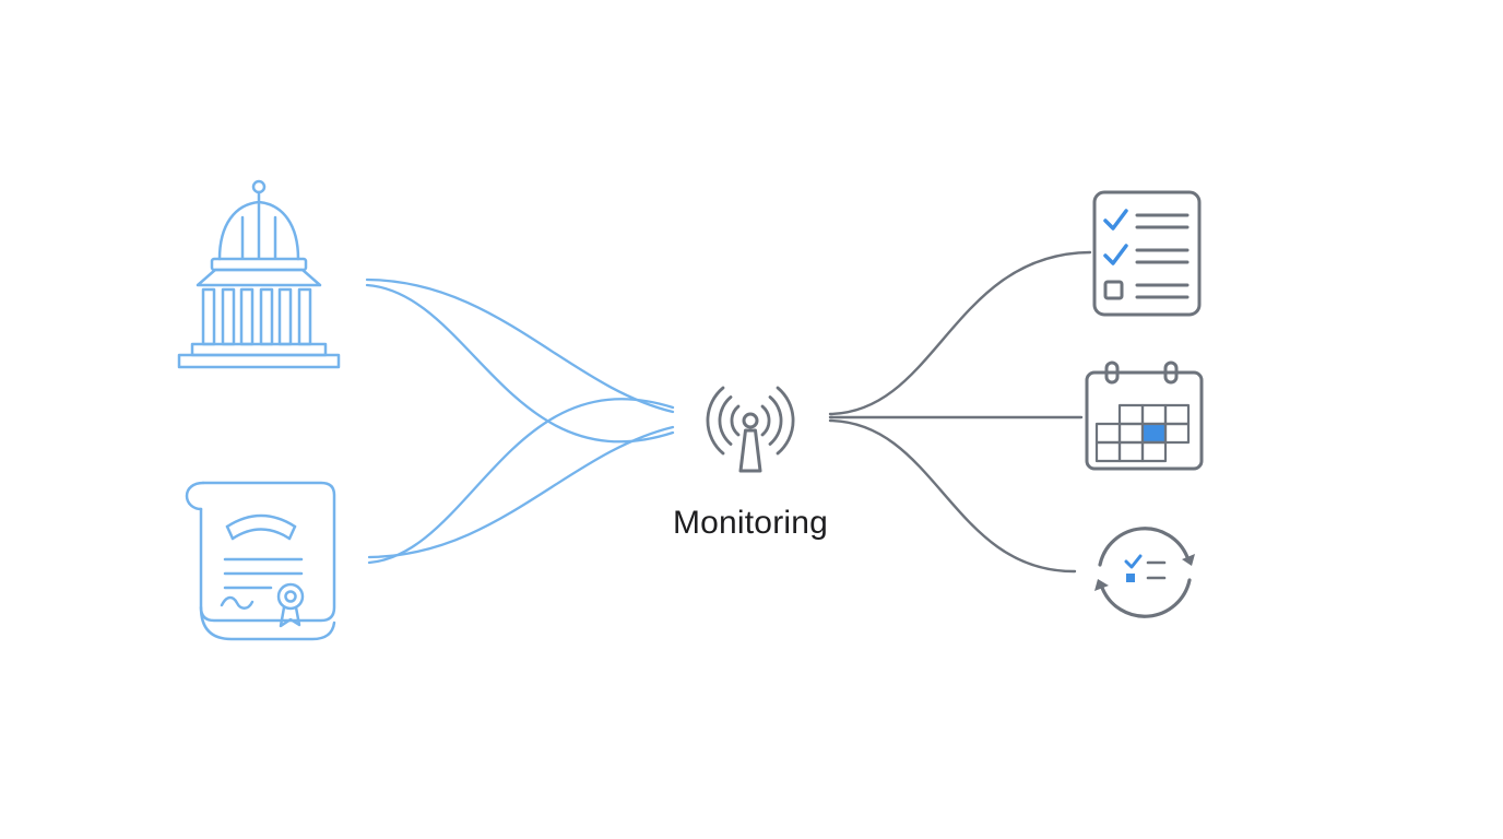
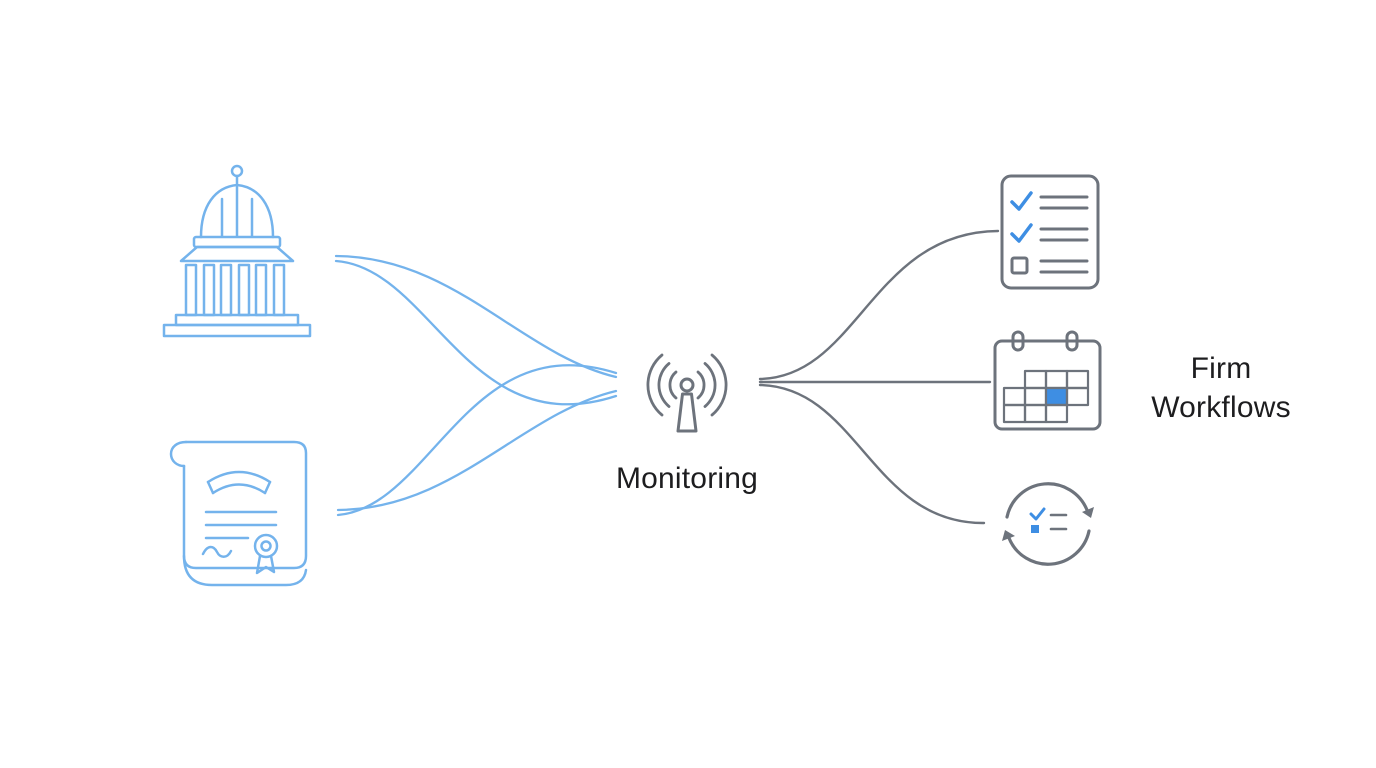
  Monitoring
+ Firm
+ Workflows
